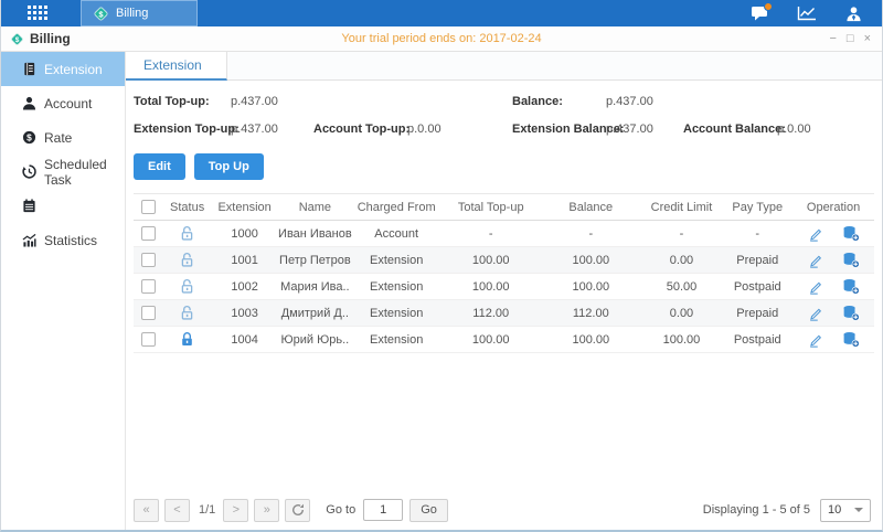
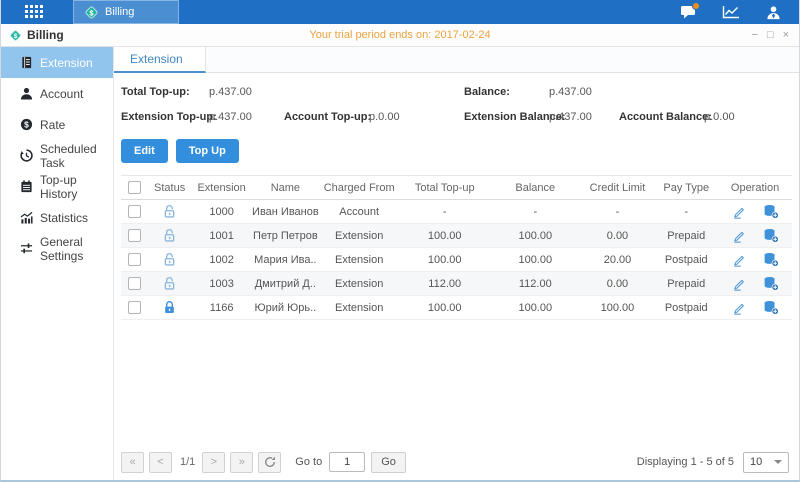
  $
  Billing
  Billing
  Your trial period ends on: 2017-02-24
  −
  □
  ×
  Extension
  Account
  $
  Rate
  Scheduled Task
+ Top-up History
  Statistics
+ General Settings
  Extension
  Total Top-up:
  p.437.00
  Balance:
  p.437.00
  Extension Top-up:
  p.437.00
  Account Top-up:
  p.0.00
  Extension Balance:
  p.437.00
  Account Balance:
  p.0.00
  Edit
  Top Up
  	Status	Extension	Name	Charged From	Total Top-up	Balance	Credit Limit	Pay Type	Operation
  		1000	Иван Иванов	Account	-	-	-	-
  		1001	Петр Петров	Extension	100.00	100.00	0.00	Prepaid
- 		1002	Мария Ива..	Extension	100.00	100.00	50.00	Postpaid
+ 		1002	Мария Ива..	Extension	100.00	100.00	20.00	Postpaid
  		1003	Дмитрий Д..	Extension	112.00	112.00	0.00	Prepaid
- 		1004	Юрий Юрь..	Extension	100.00	100.00	100.00	Postpaid
+ 		1166	Юрий Юрь..	Extension	100.00	100.00	100.00	Postpaid
  «
  <
  1/1
  >
  »
  Go to
  1
  Go
  Displaying 1 - 5 of 5
  10
